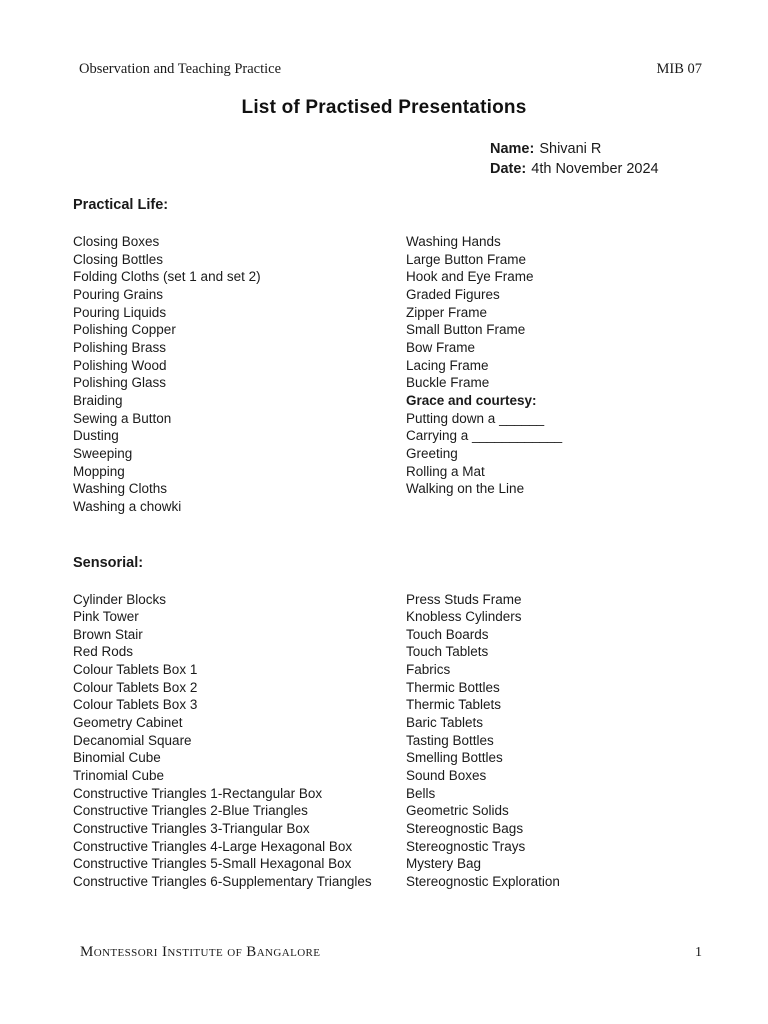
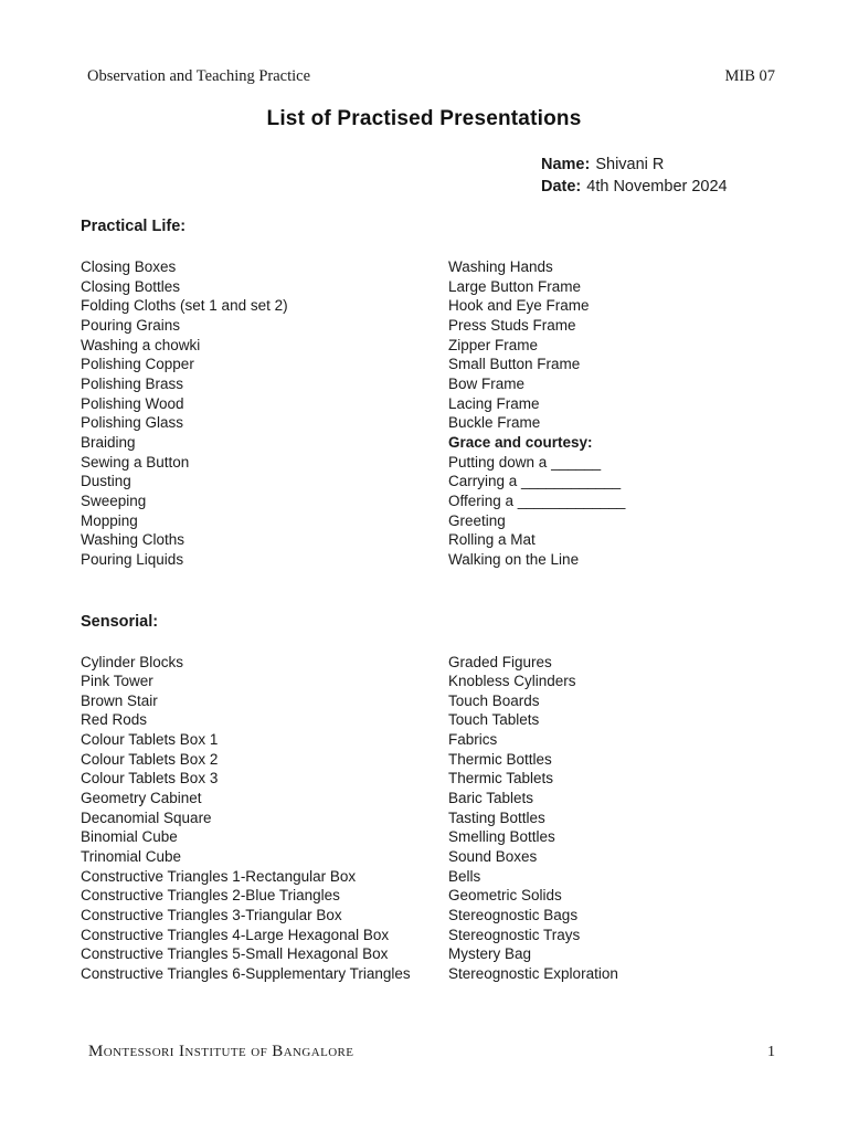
  Observation and Teaching Practice
  MIB 07
  List of Practised Presentations
  Name: Shivani R
  Date: 4th November 2024
  Practical Life:
  Closing Boxes
  Closing Bottles
  Folding Cloths (set 1 and set 2)
  Pouring Grains
- Pouring Liquids
+ Washing a chowki
  Polishing Copper
  Polishing Brass
  Polishing Wood
  Polishing Glass
  Braiding
  Sewing a Button
  Dusting
  Sweeping
  Mopping
  Washing Cloths
- Washing a chowki
+ Pouring Liquids
  Washing Hands
  Large Button Frame
  Hook and Eye Frame
- Graded Figures
+ Press Studs Frame
  Zipper Frame
  Small Button Frame
  Bow Frame
  Lacing Frame
  Buckle Frame
  Grace and courtesy:
  Putting down a ______
  Carrying a ____________
+ Offering a _____________
  Greeting
  Rolling a Mat
  Walking on the Line
  Sensorial:
  Cylinder Blocks
  Pink Tower
  Brown Stair
  Red Rods
  Colour Tablets Box 1
  Colour Tablets Box 2
  Colour Tablets Box 3
  Geometry Cabinet
  Decanomial Square
  Binomial Cube
  Trinomial Cube
  Constructive Triangles 1-Rectangular Box
  Constructive Triangles 2-Blue Triangles
  Constructive Triangles 3-Triangular Box
  Constructive Triangles 4-Large Hexagonal Box
  Constructive Triangles 5-Small Hexagonal Box
  Constructive Triangles 6-Supplementary Triangles
- Press Studs Frame
+ Graded Figures
  Knobless Cylinders
  Touch Boards
  Touch Tablets
  Fabrics
  Thermic Bottles
  Thermic Tablets
  Baric Tablets
  Tasting Bottles
  Smelling Bottles
  Sound Boxes
  Bells
  Geometric Solids
  Stereognostic Bags
  Stereognostic Trays
  Mystery Bag
  Stereognostic Exploration
  Montessori Institute of Bangalore
  1
